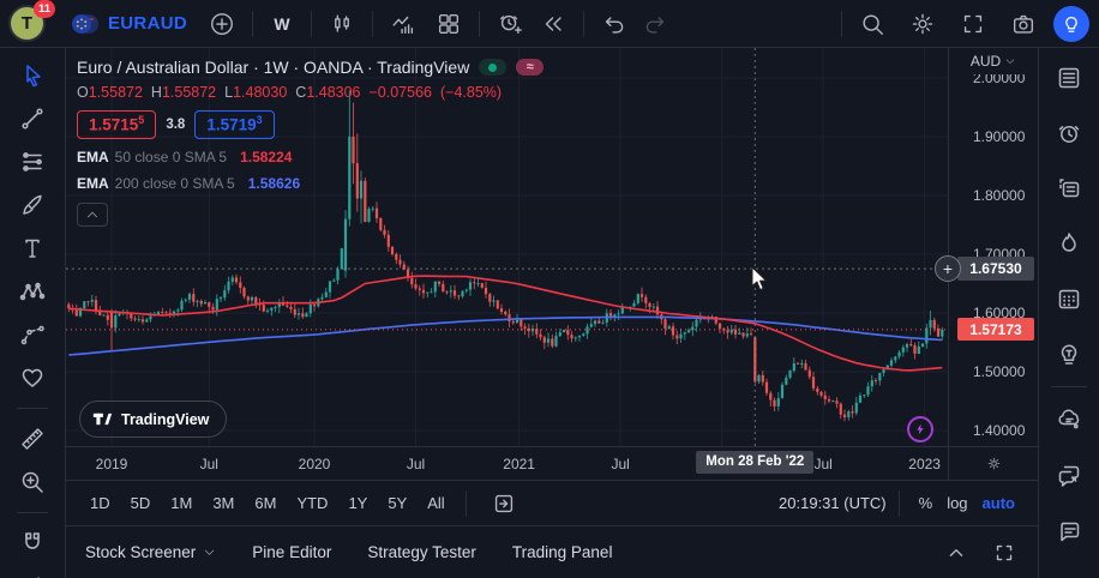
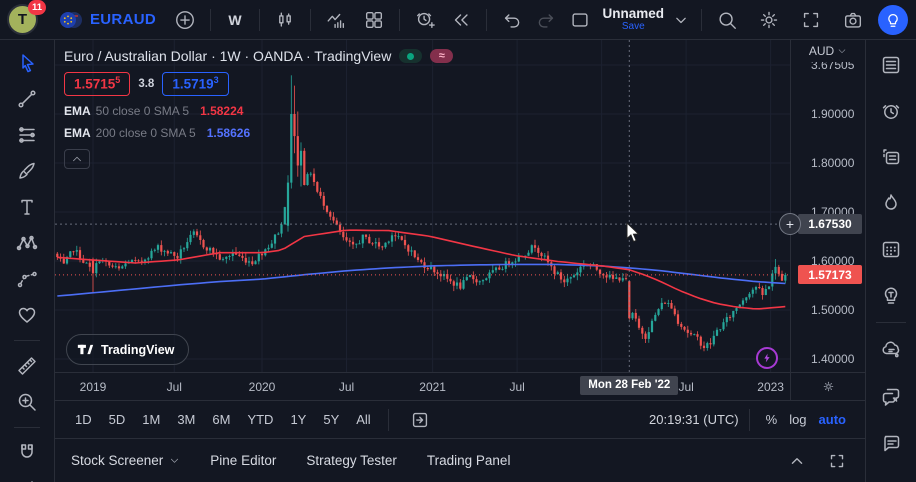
  T
  11
  EURAUD
  W
+ Unnamed
+ Save
  Euro / Australian Dollar · 1W · OANDA · TradingView
  ≈
- O1.55872
- H1.55872
- L1.48030
- C1.48306
- −0.07566
- (−4.85%)
  1.57155
  3.8
  1.57193
  EMA
  50 close 0 SMA 5
  1.58224
  EMA
  200 close 0 SMA 5
  1.58626
  TradingView
  AUD
  +
  1.67530
  1.57173
- 2.00000
+ 3.67505
  1.90000
  1.80000
  1.70000
  1.60000
  1.50000
  1.40000
  Mon 28 Feb '22
  2019
  Jul
  2020
  Jul
  2021
  Jul
  Jul
  2023
  1D
  5D
  1M
  3M
  6M
  YTD
  1Y
  5Y
  All
  20:19:31 (UTC)
  %
  log
  auto
  Stock Screener
  Pine Editor
  Strategy Tester
  Trading Panel
